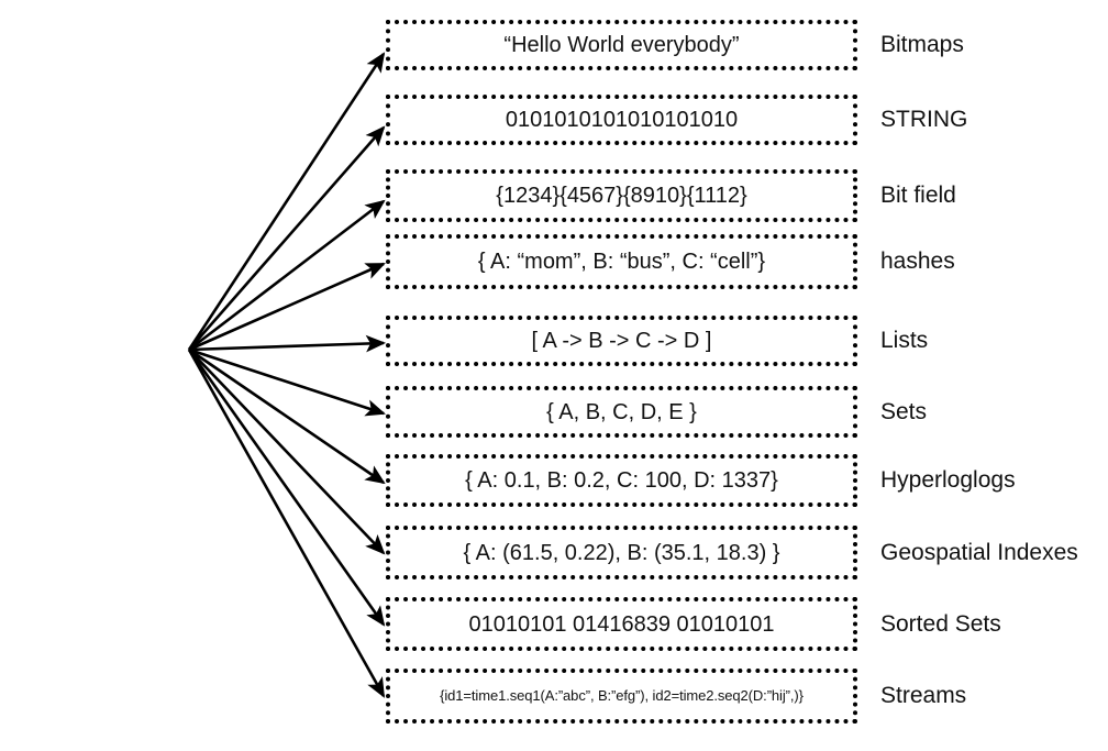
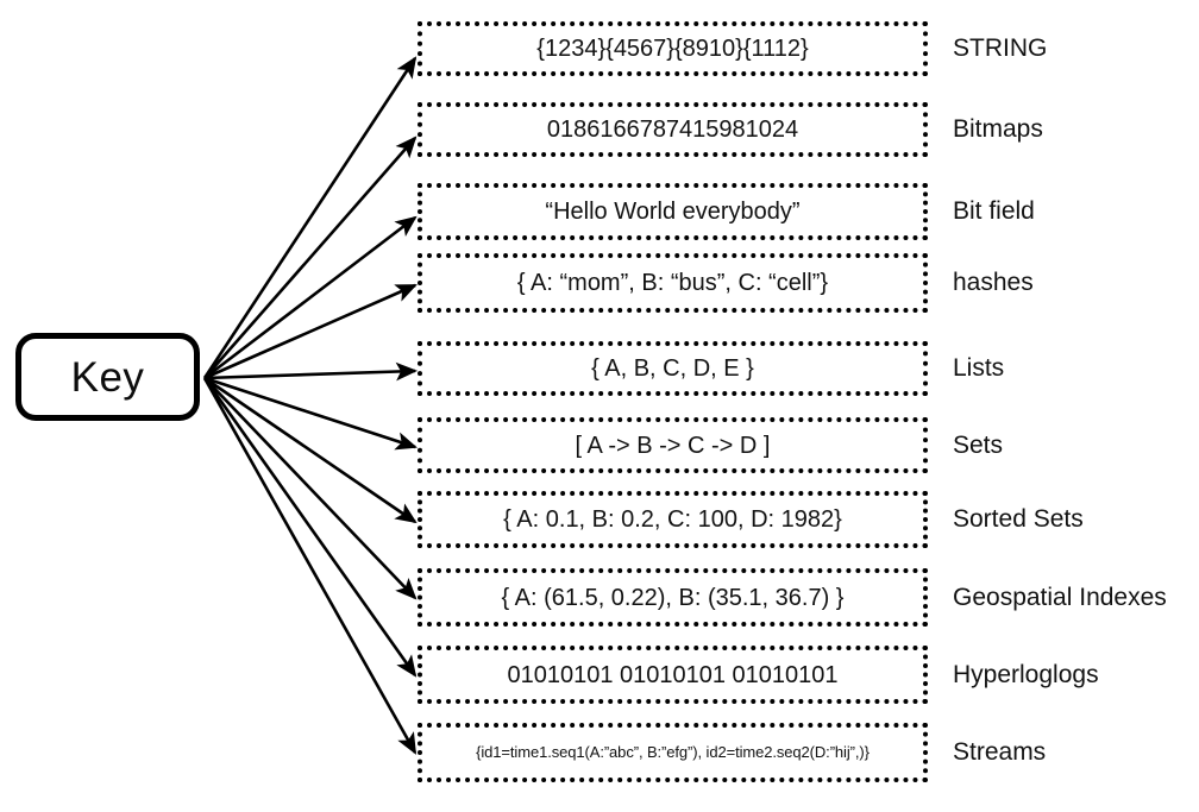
+ Key
- “Hello World everybody”
+ {1234}{4567}{8910}{1112}
- Bitmaps
+ STRING
- 0101010101010101010
+ 0186166787415981024
- STRING
+ Bitmaps
- {1234}{4567}{8910}{1112}
+ “Hello World everybody”
  Bit field
  { A: “mom”, B: “bus”, C: “cell”}
  hashes
- [ A -> B -> C -> D ]
+ { A, B, C, D, E }
  Lists
- { A, B, C, D, E }
+ [ A -> B -> C -> D ]
  Sets
- { A: 0.1, B: 0.2, C: 100, D: 1337}
+ { A: 0.1, B: 0.2, C: 100, D: 1982}
- Hyperloglogs
+ Sorted Sets
- { A: (61.5, 0.22), B: (35.1, 18.3) }
+ { A: (61.5, 0.22), B: (35.1, 36.7) }
  Geospatial Indexes
- 01010101 01416839 01010101
+ 01010101 01010101 01010101
- Sorted Sets
+ Hyperloglogs
  {id1=time1.seq1(A:”abc”, B:”efg”), id2=time2.seq2(D:”hij”,)}
  Streams
